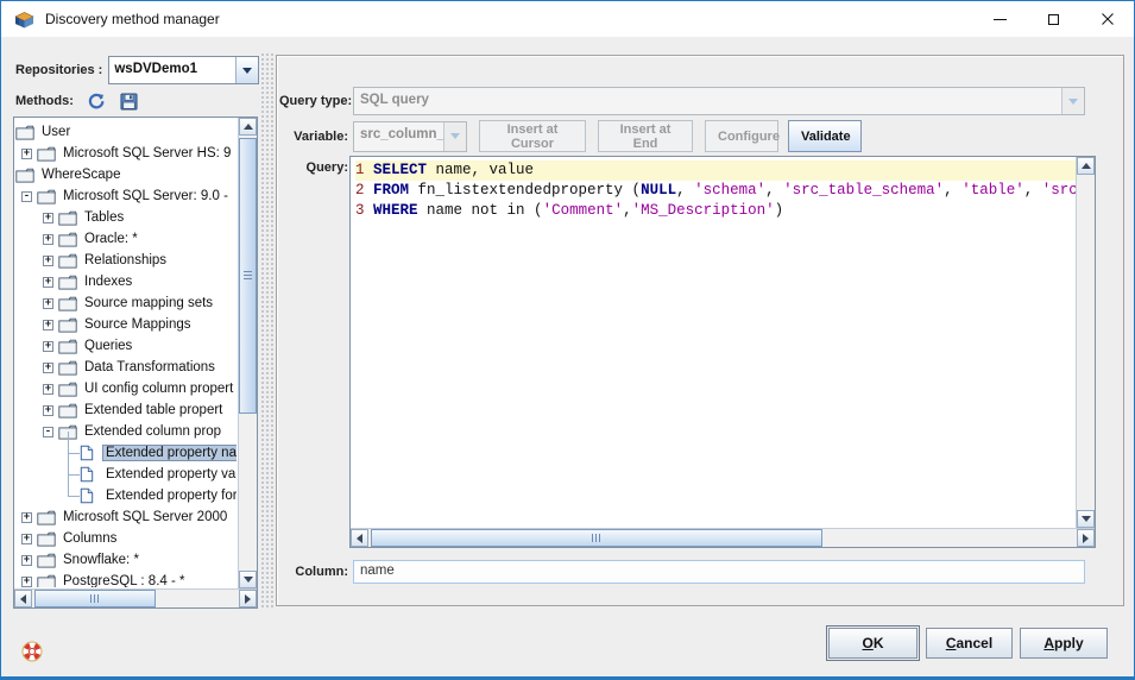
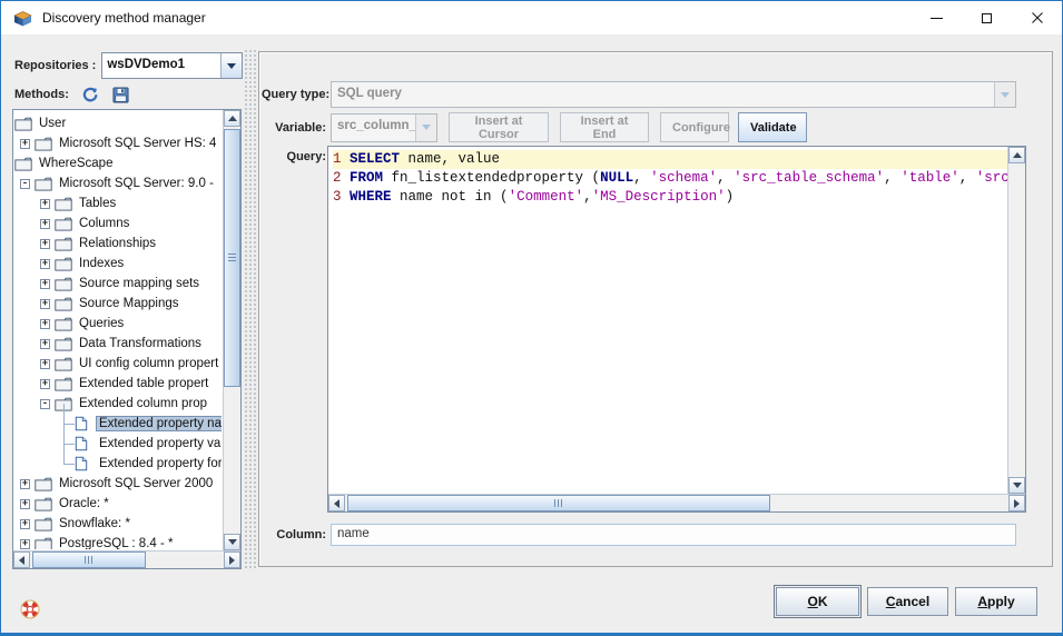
  Discovery method manager
  Repositories :
  wsDVDemo1
  Methods:
  User
  +
- Microsoft SQL Server HS: 9
+ Microsoft SQL Server HS: 4
  WhereScape
  -
  Microsoft SQL Server: 9.0 -
  +
  Tables
  +
- Oracle: *
+ Columns
  +
  Relationships
  +
  Indexes
  +
  Source mapping sets
  +
  Source Mappings
  +
  Queries
  +
  Data Transformations
  +
  UI config column propert
  +
  Extended table propert
  -
  Extended column prop
  Extended property na
  Extended property va
  Extended property for
  +
  Microsoft SQL Server 2000
  +
- Columns
+ Oracle: *
  +
  Snowflake: *
  +
  PostgreSQL : 8.4 - *
  Query type:
  SQL query
  Variable:
  src_column_
  Insert at Cursor
  Insert at End
  Configure
  Validate
  Query:
  1 SELECT name, value
  2 FROM fn_listextendedproperty (NULL, 'schema', 'src_table_schema', 'table', 'src
  3 WHERE name not in ('Comment','MS_Description')
  Column:
  name
  OK
  Cancel
  Apply
